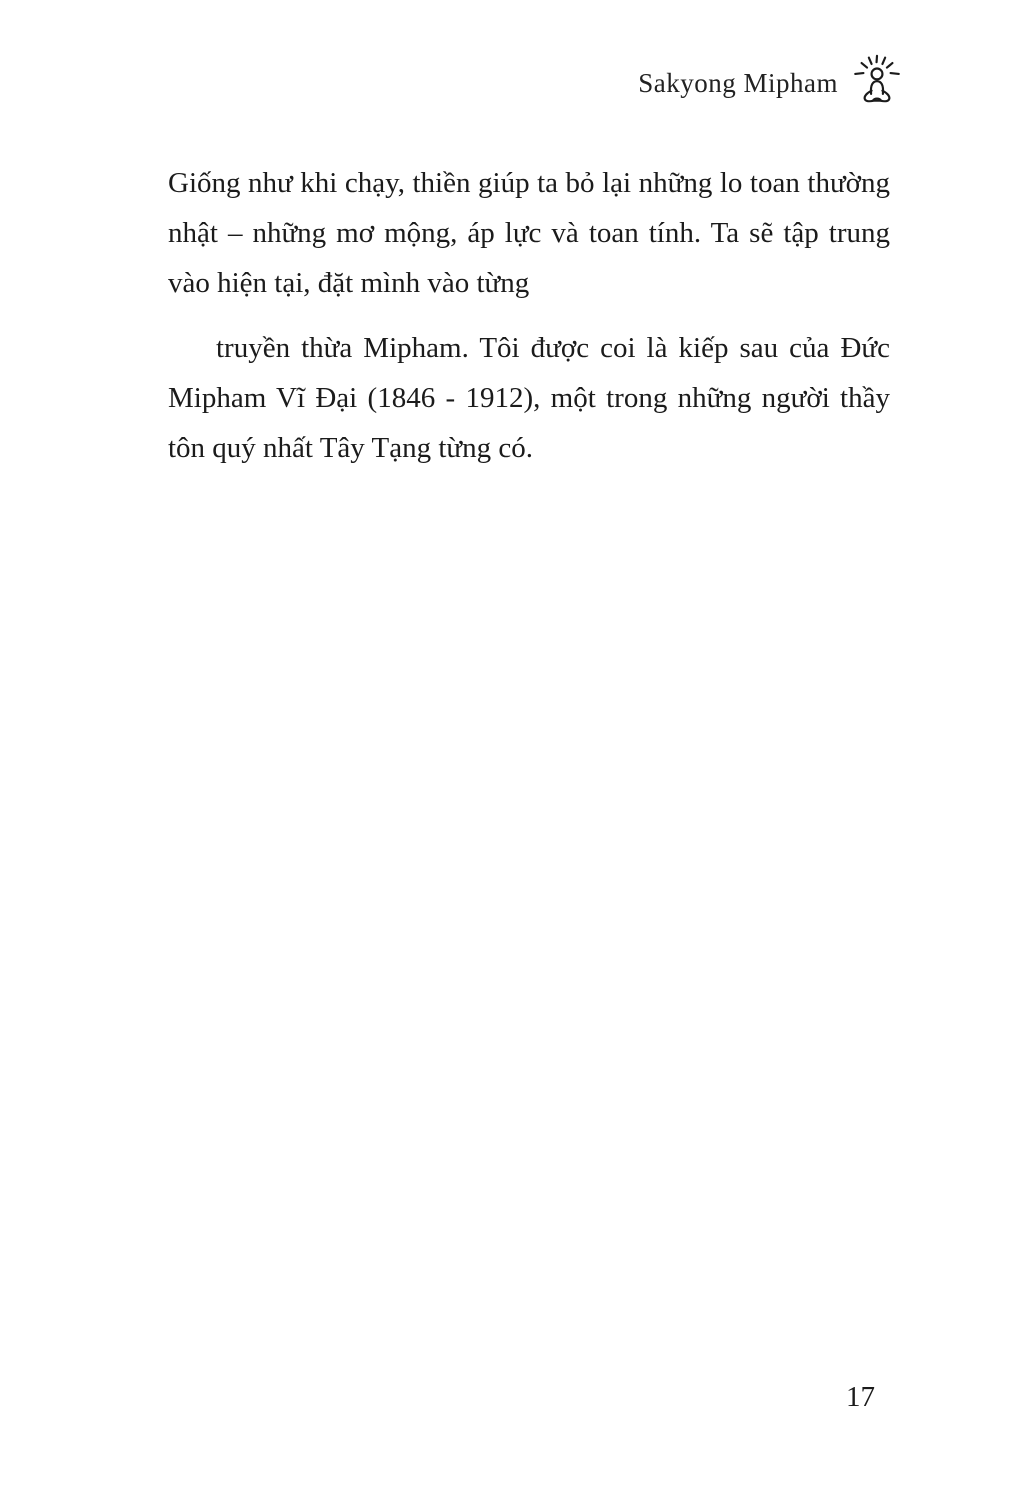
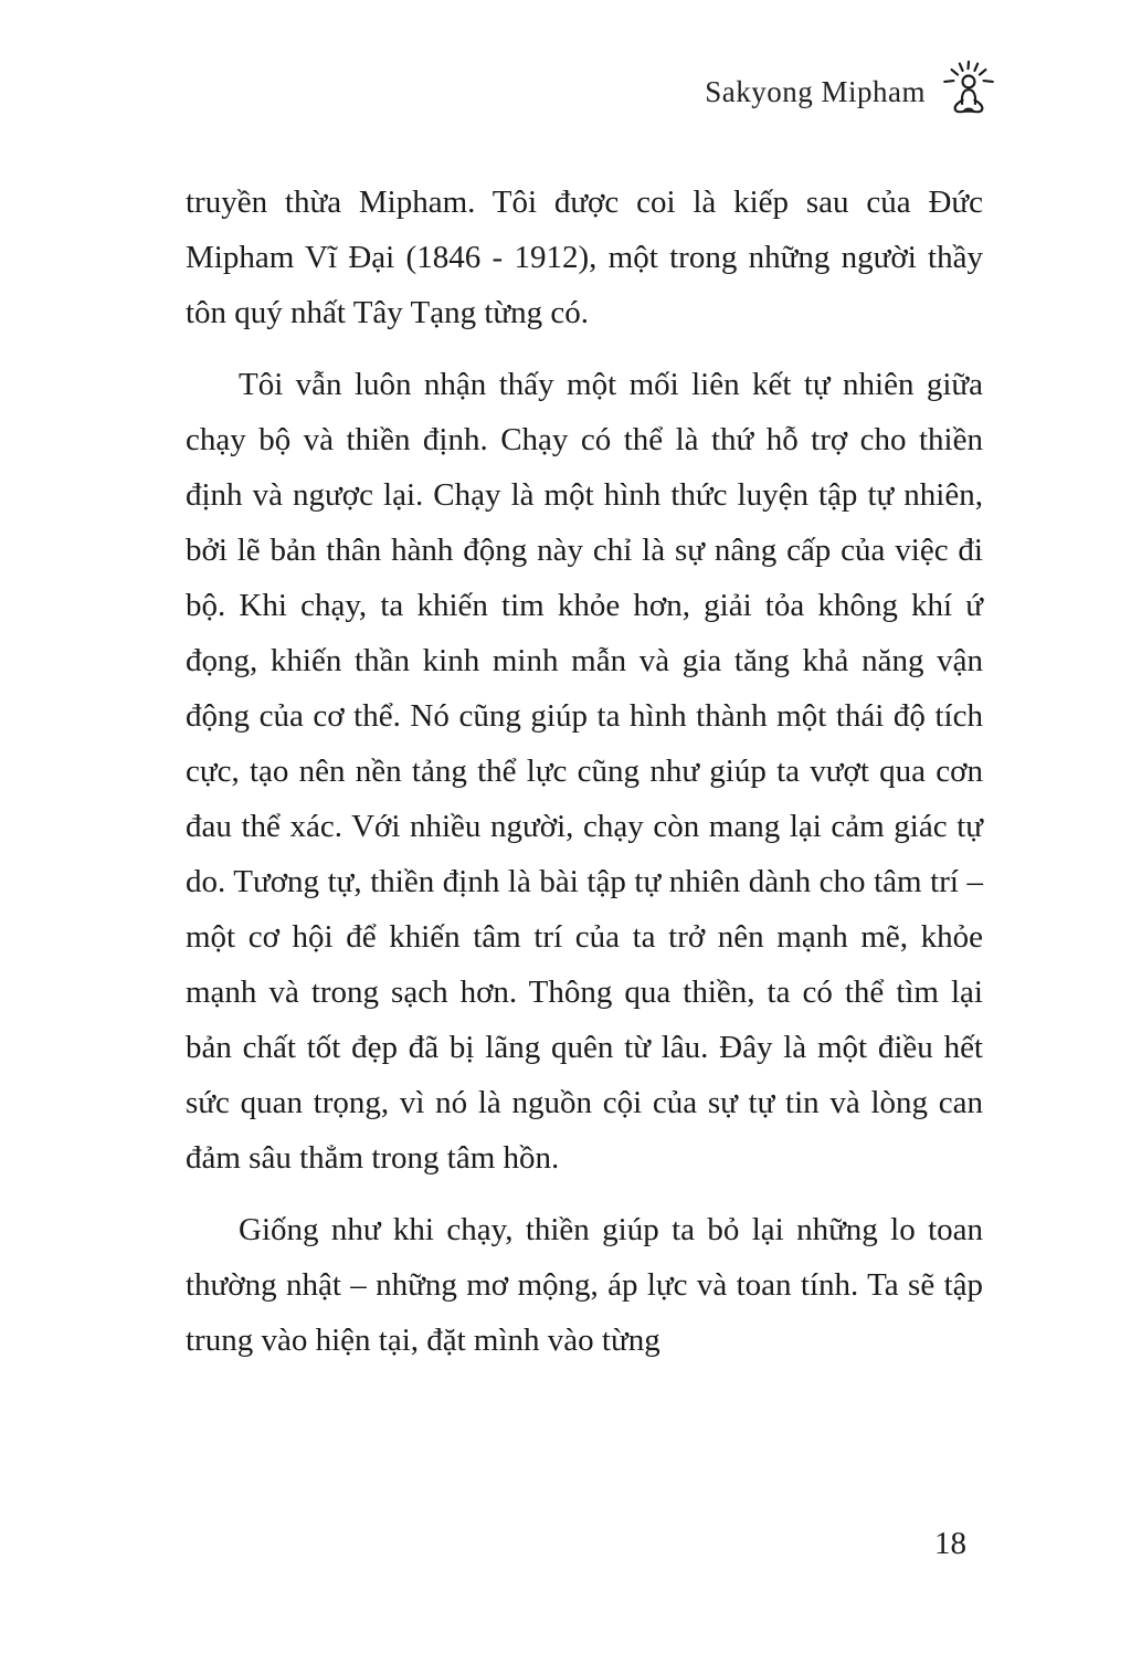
  Sakyong Mipham
- Giống như khi chạy, thiền giúp ta bỏ lại những lo toan thường nhật – những mơ mộng, áp lực và toan tính. Ta sẽ tập trung vào hiện tại, đặt mình vào từng
+ truyền thừa Mipham. Tôi được coi là kiếp sau của Đức Mipham Vĩ Đại (1846 - 1912), một trong những người thầy tôn quý nhất Tây Tạng từng có.
+ Tôi vẫn luôn nhận thấy một mối liên kết tự nhiên giữa chạy bộ và thiền định. Chạy có thể là thứ hỗ trợ cho thiền định và ngược lại. Chạy là một hình thức luyện tập tự nhiên, bởi lẽ bản thân hành động này chỉ là sự nâng cấp của việc đi bộ. Khi chạy, ta khiến tim khỏe hơn, giải tỏa không khí ứ đọng, khiến thần kinh minh mẫn và gia tăng khả năng vận động của cơ thể. Nó cũng giúp ta hình thành một thái độ tích cực, tạo nên nền tảng thể lực cũng như giúp ta vượt qua cơn đau thể xác. Với nhiều người, chạy còn mang lại cảm giác tự do. Tương tự, thiền định là bài tập tự nhiên dành cho tâm trí – một cơ hội để khiến tâm trí của ta trở nên mạnh mẽ, khỏe mạnh và trong sạch hơn. Thông qua thiền, ta có thể tìm lại bản chất tốt đẹp đã bị lãng quên từ lâu. Đây là một điều hết sức quan trọng, vì nó là nguồn cội của sự tự tin và lòng can đảm sâu thẳm trong tâm hồn.
- truyền thừa Mipham. Tôi được coi là kiếp sau của Đức Mipham Vĩ Đại (1846 - 1912), một trong những người thầy tôn quý nhất Tây Tạng từng có.
+ Giống như khi chạy, thiền giúp ta bỏ lại những lo toan thường nhật – những mơ mộng, áp lực và toan tính. Ta sẽ tập trung vào hiện tại, đặt mình vào từng
- 17
+ 18
